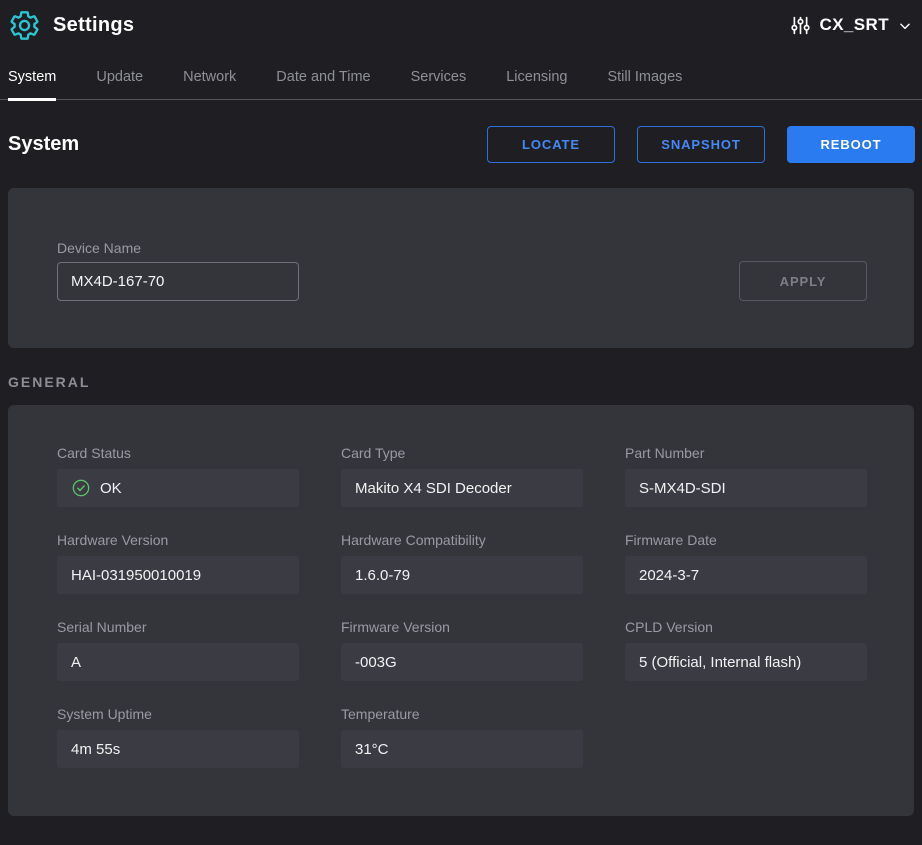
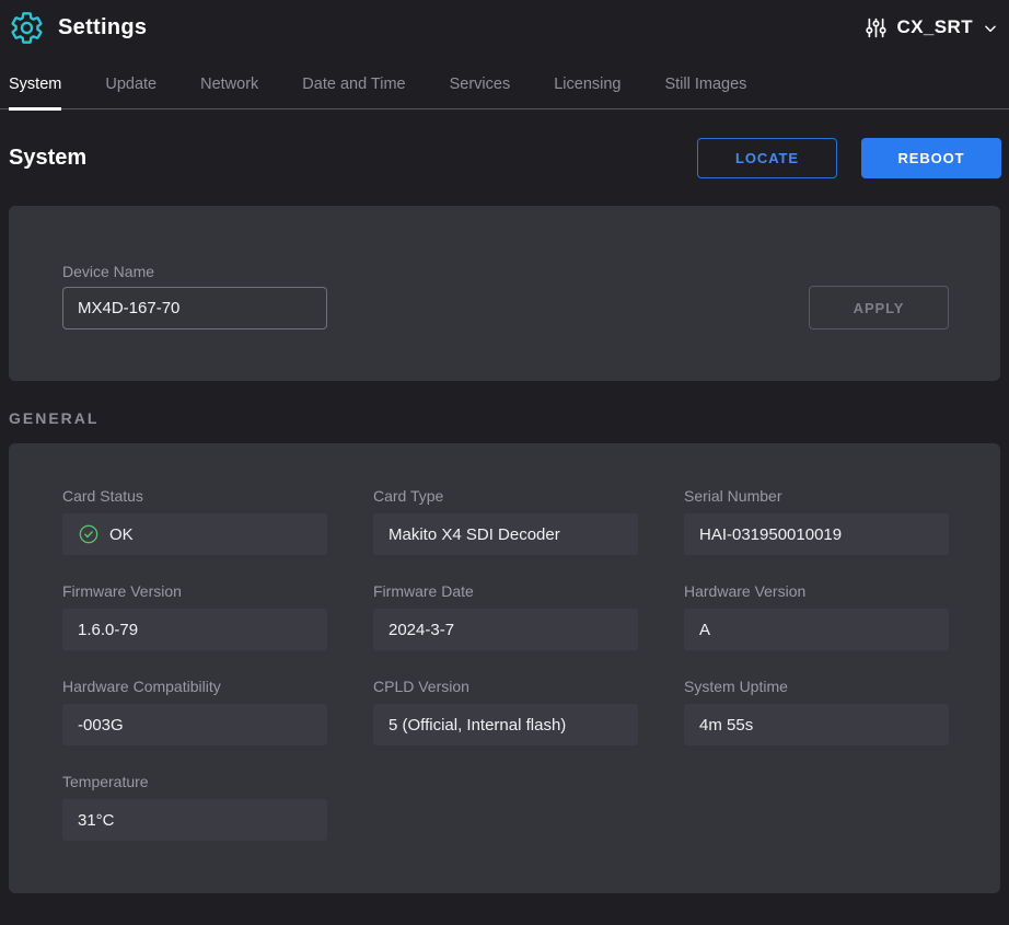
  Settings
  CX_SRT
  System
  Update
  Network
  Date and Time
  Services
  Licensing
  Still Images
  System
  LOCATE
- SNAPSHOT
  REBOOT
  Device Name
  MX4D-167-70
  APPLY
  GENERAL
  Card Status
  OK
  Card Type
  Makito X4 SDI Decoder
- Part Number
- S-MX4D-SDI
- Hardware Version
+ Serial Number
  HAI-031950010019
- Hardware Compatibility
+ Firmware Version
  1.6.0-79
  Firmware Date
  2024-3-7
- Serial Number
+ Hardware Version
  A
- Firmware Version
+ Hardware Compatibility
  -003G
  CPLD Version
  5 (Official, Internal flash)
  System Uptime
  4m 55s
  Temperature
  31°C
